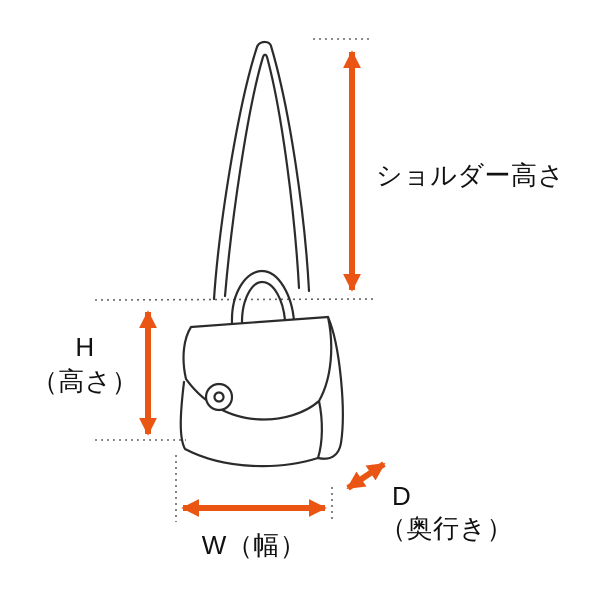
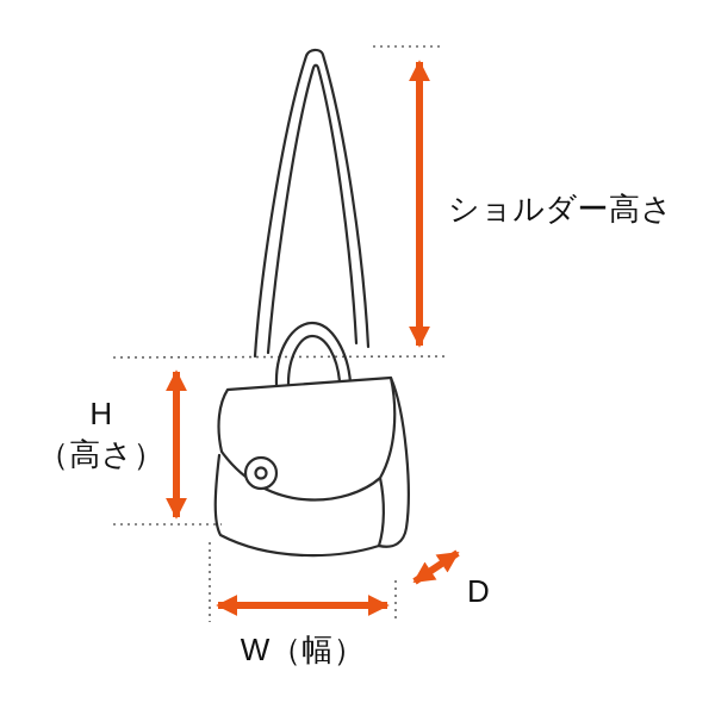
  ショルダー高さ
  H
  （高さ）
  W（幅）
  D
- （奥行き）
